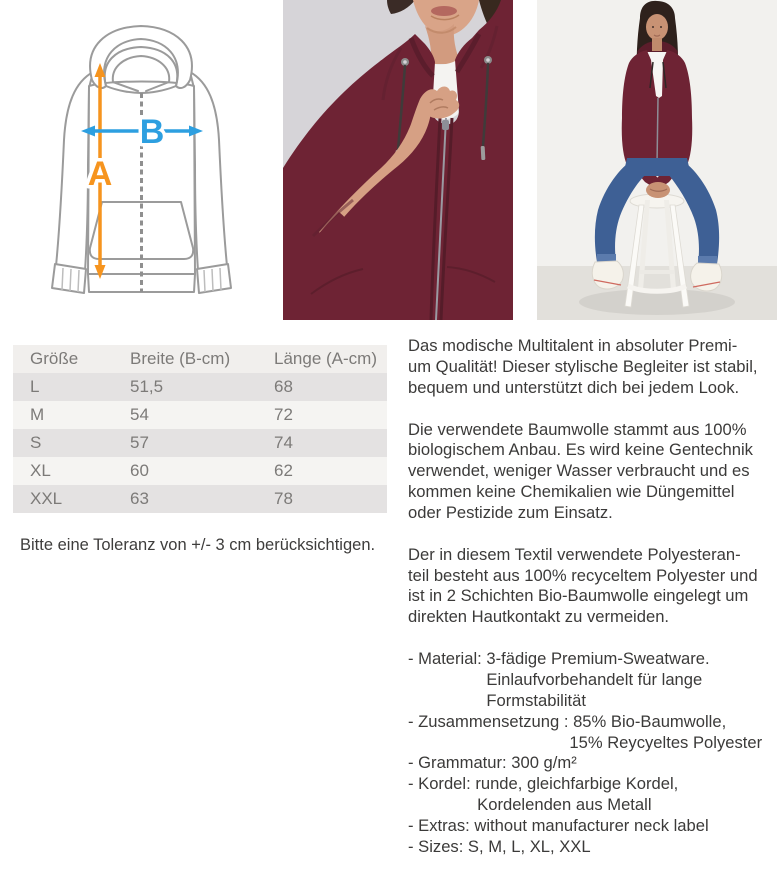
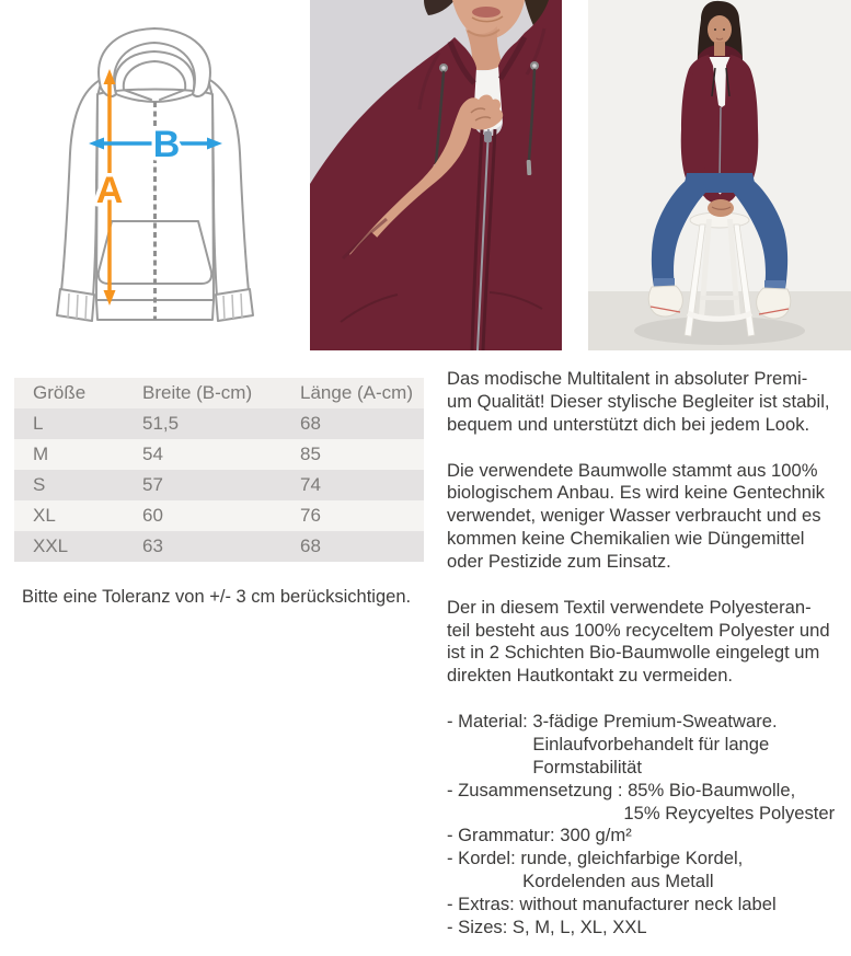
  A
  B
  Größe	Breite (B-cm)	Länge (A-cm)
  L	51,5	68
- M	54	72
+ M	54	85
  S	57	74
- XL	60	62
+ XL	60	76
- XXL	63	78
+ XXL	63	68
  Bitte eine Toleranz von +/- 3 cm berücksichtigen.
  Das modische Multitalent in absoluter Premi-
  um Qualität! Dieser stylische Begleiter ist stabil,
  bequem und unterstützt dich bei jedem Look.
  Die verwendete Baumwolle stammt aus 100%
  biologischem Anbau. Es wird keine Gentechnik
  verwendet, weniger Wasser verbraucht und es
  kommen keine Chemikalien wie Düngemittel
  oder Pestizide zum Einsatz.
  Der in diesem Textil verwendete Polyesteran-
  teil besteht aus 100% recyceltem Polyester und
  ist in 2 Schichten Bio-Baumwolle eingelegt um
  direkten Hautkontakt zu vermeiden.
  - Material: 3-fädige Premium-Sweatware.
  Einlaufvorbehandelt für lange
  Formstabilität
  - Zusammensetzung : 85% Bio-Baumwolle,
  15% Reycyeltes Polyester
  - Grammatur: 300 g/m²
  - Kordel: runde, gleichfarbige Kordel,
  Kordelenden aus Metall
  - Extras: without manufacturer neck label
  - Sizes: S, M, L, XL, XXL
